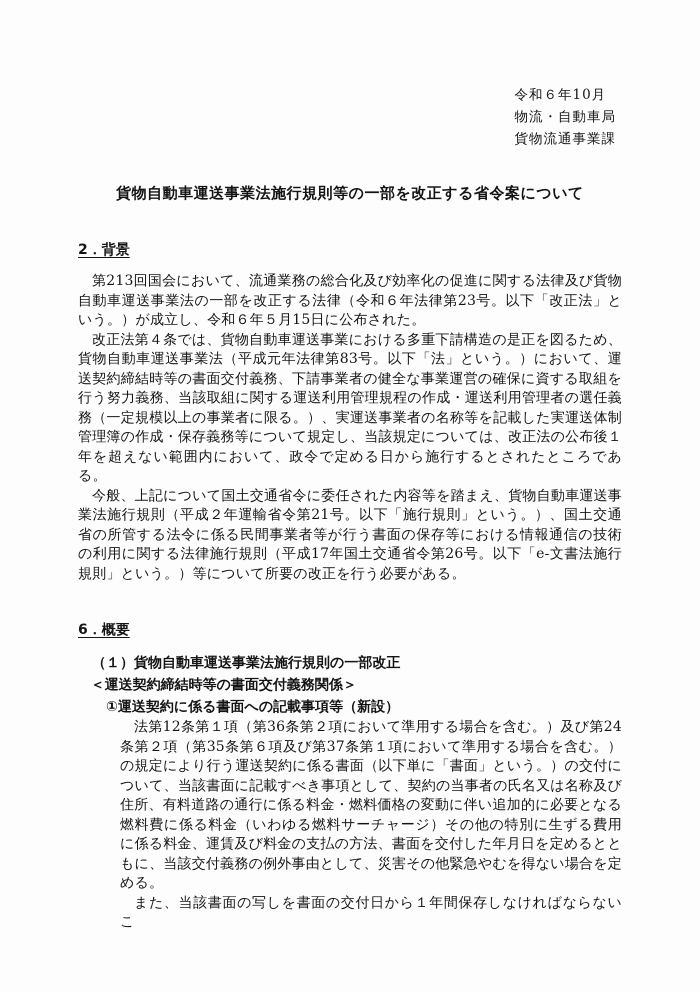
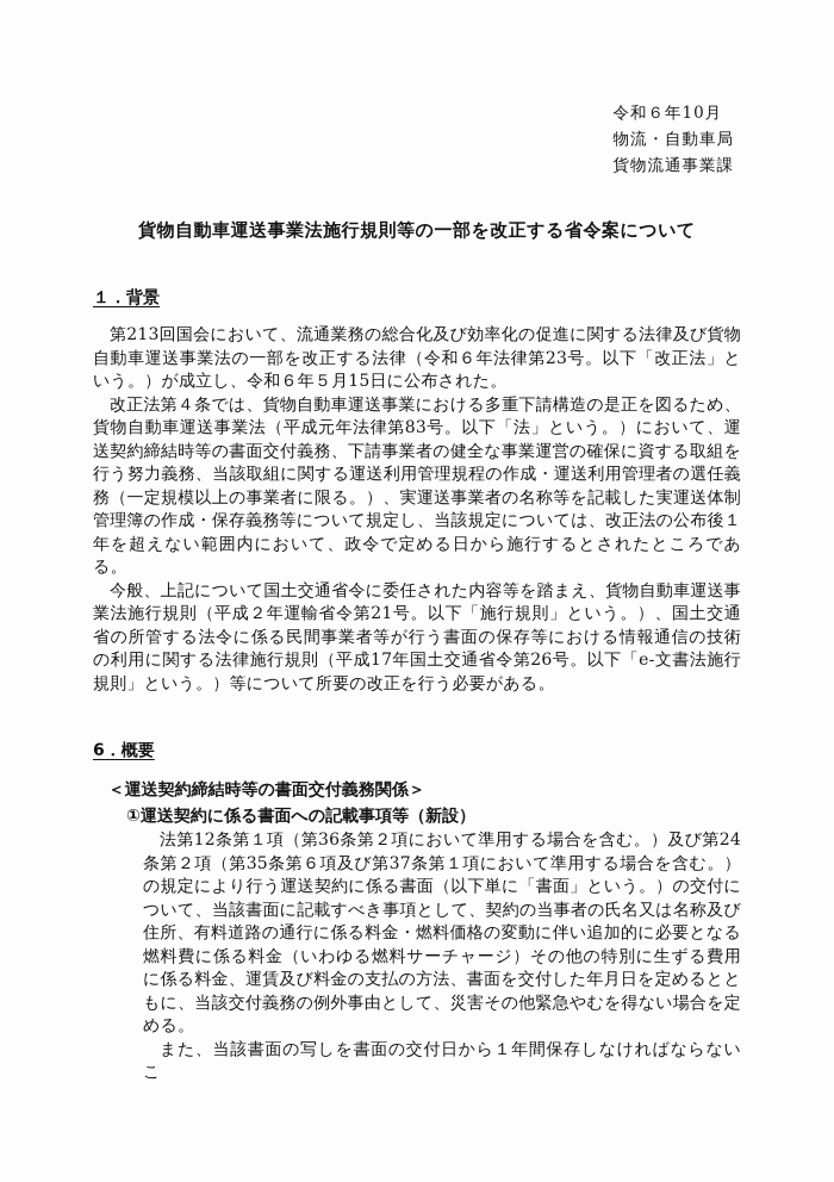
  令和６年10月
  物流・自動車局
  貨物流通事業課
  貨物自動車運送事業法施行規則等の一部を改正する省令案について
- 2．背景
+ １．背景
  第213回国会において、流通業務の総合化及び効率化の促進に関する法律及び貨物自動車運送事業法の一部を改正する法律（令和６年法律第23号。以下「改正法」という。）が成立し、令和６年５月15日に公布された。
  改正法第４条では、貨物自動車運送事業における多重下請構造の是正を図るため、貨物自動車運送事業法（平成元年法律第83号。以下「法」という。）において、運送契約締結時等の書面交付義務、下請事業者の健全な事業運営の確保に資する取組を行う努力義務、当該取組に関する運送利用管理規程の作成・運送利用管理者の選任義務（一定規模以上の事業者に限る。）、実運送事業者の名称等を記載した実運送体制管理簿の作成・保存義務等について規定し、当該規定については、改正法の公布後１年を超えない範囲内において、政令で定める日から施行するとされたところである。
  今般、上記について国土交通省令に委任された内容等を踏まえ、貨物自動車運送事業法施行規則（平成２年運輸省令第21号。以下「施行規則」という。）、国土交通省の所管する法令に係る民間事業者等が行う書面の保存等における情報通信の技術の利用に関する法律施行規則（平成17年国土交通省令第26号。以下「e-文書法施行規則」という。）等について所要の改正を行う必要がある。
  6．概要
- （１）貨物自動車運送事業法施行規則の一部改正
  ＜運送契約締結時等の書面交付義務関係＞
  ①運送契約に係る書面への記載事項等（新設）
  法第12条第１項（第36条第２項において準用する場合を含む。）及び第24条第２項（第35条第６項及び第37条第１項において準用する場合を含む。）の規定により行う運送契約に係る書面（以下単に「書面」という。）の交付について、当該書面に記載すべき事項として、契約の当事者の氏名又は名称及び住所、有料道路の通行に係る料金・燃料価格の変動に伴い追加的に必要となる燃料費に係る料金（いわゆる燃料サーチャージ）その他の特別に生ずる費用に係る料金、運賃及び料金の支払の方法、書面を交付した年月日を定めるとともに、当該交付義務の例外事由として、災害その他緊急やむを得ない場合を定める。
  また、当該書面の写しを書面の交付日から１年間保存しなければならないこ
